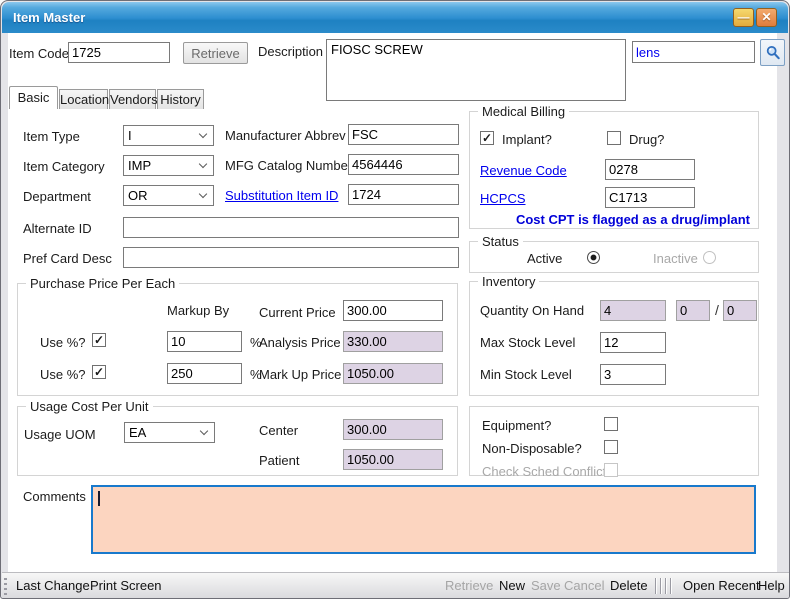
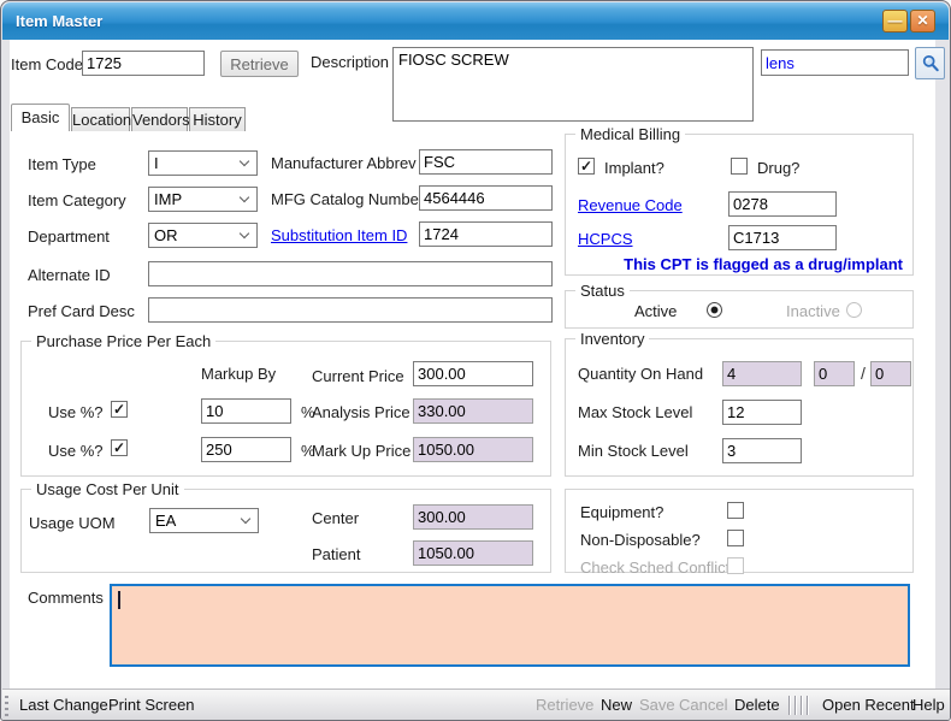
  Item Master
  —
  ✕
  Item Code
  1725
  Retrieve
  Description
  FIOSC SCREW
  lens
  Basic
  Location
  Vendors
  History
  Item Type
  I
  Item Category
  IMP
  Department
  OR
  Alternate ID
  Pref Card Desc
  Manufacturer Abbrev
  FSC
  MFG Catalog Numbe
  4564446
  Substitution Item ID
  1724
  Medical Billing
  ✓
  Implant?
  Drug?
  Revenue Code
  0278
  HCPCS
  C1713
- Cost CPT is flagged as a drug/implant
+ This CPT is flagged as a drug/implant
  Status
  Active
  Inactive
  Purchase Price Per Each
  Markup By
  Current Price
  300.00
  Use %?
  ✓
  10
  %
  Analysis Price
  330.00
  Use %?
  ✓
  250
  %
  Mark Up Price
  1050.00
  Inventory
  Quantity On Hand
  4
  0
  /
  0
  Max Stock Level
  12
  Min Stock Level
  3
  Usage Cost Per Unit
  Usage UOM
  EA
  Center
  300.00
  Patient
  1050.00
  Equipment?
  Non-Disposable?
  Check Sched Conflic
  Comments
  Last Change
  Print Screen
  Retrieve
  New
  Save
  Cancel
  Delete
  Open Recent
  Help
